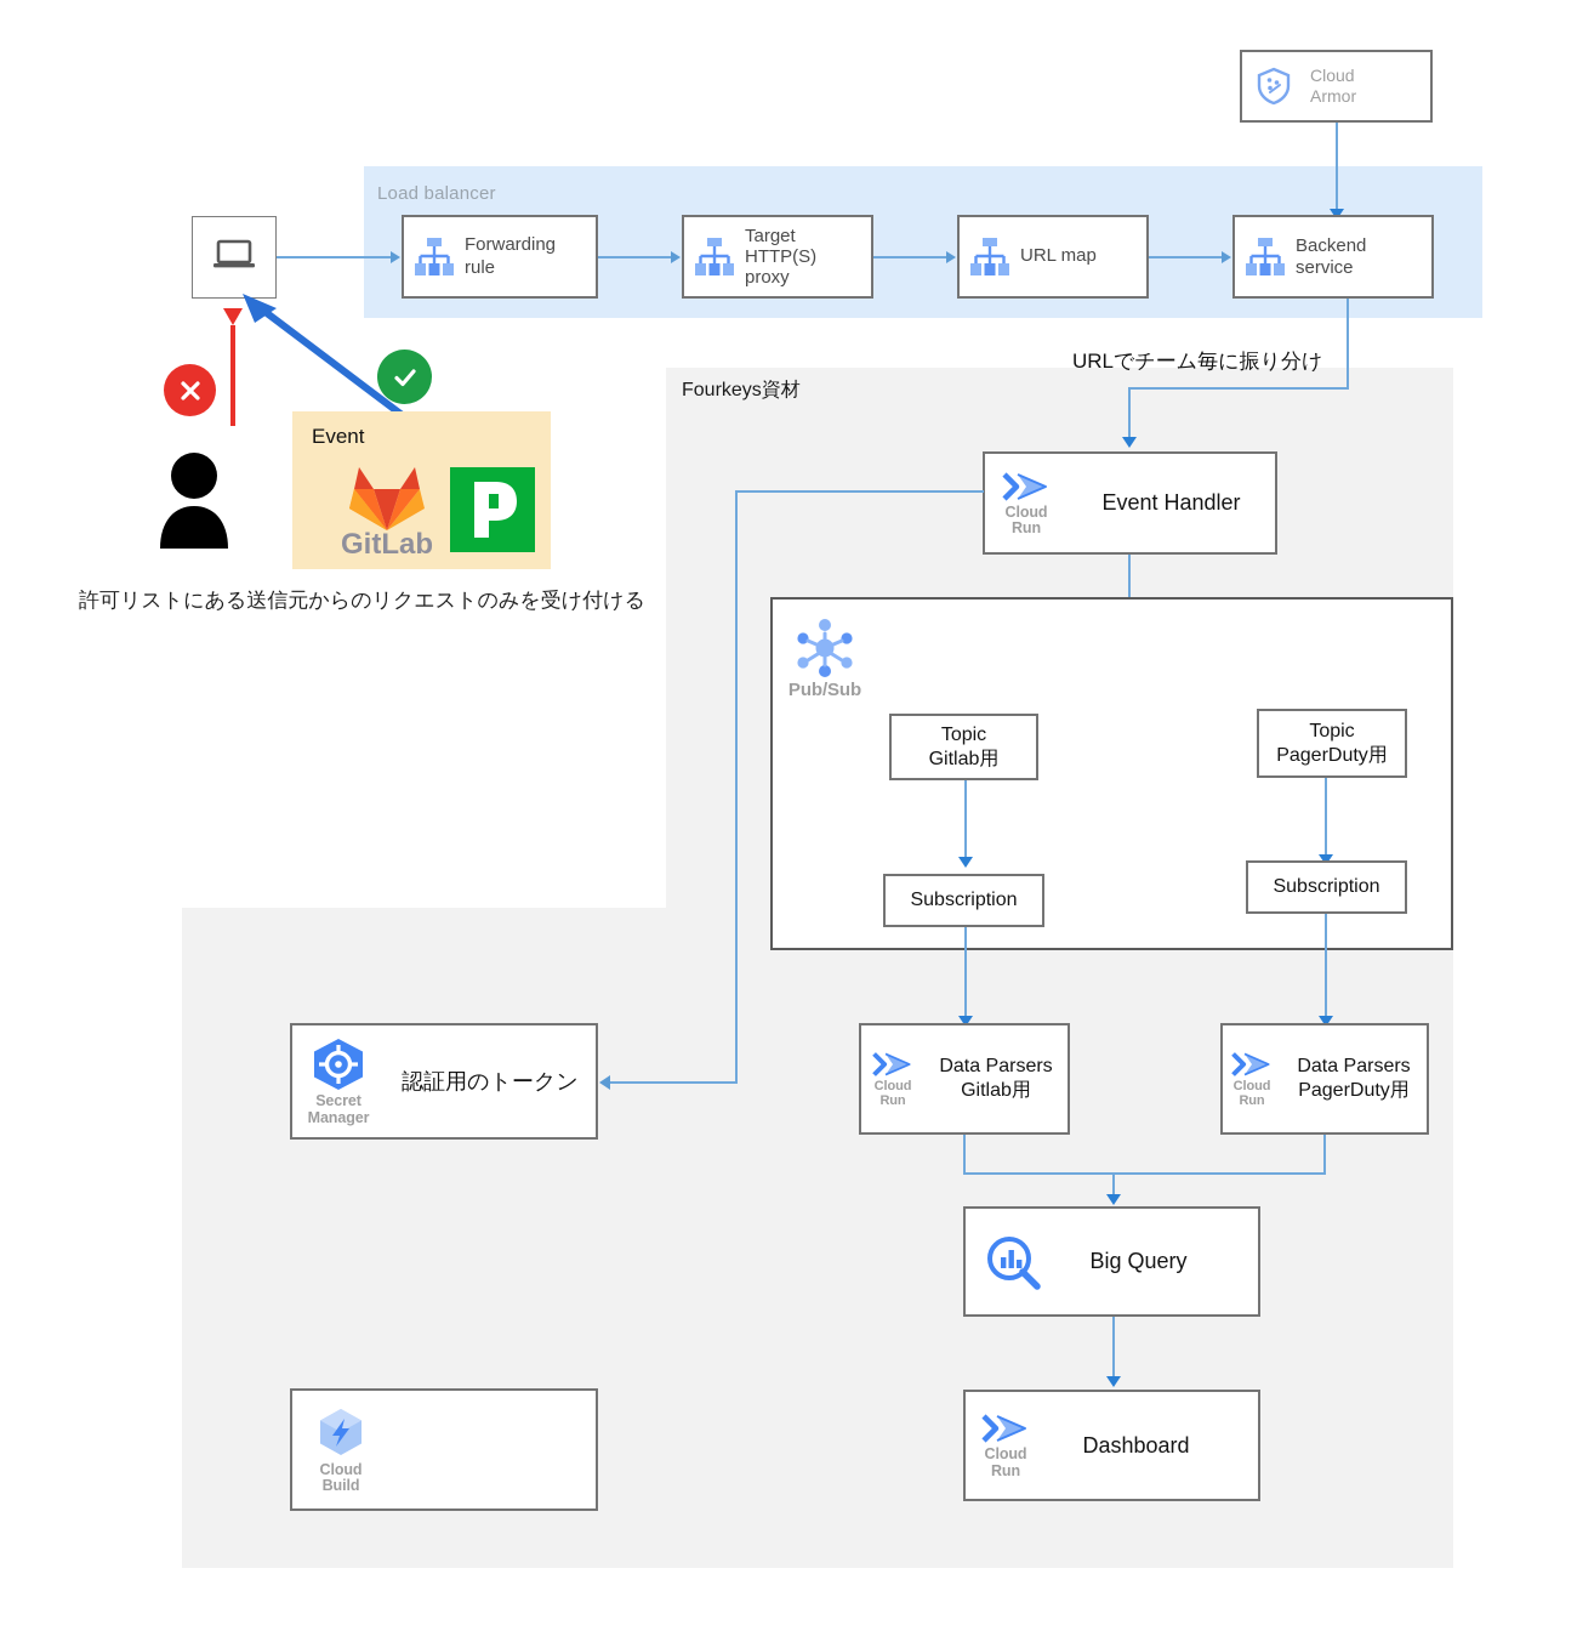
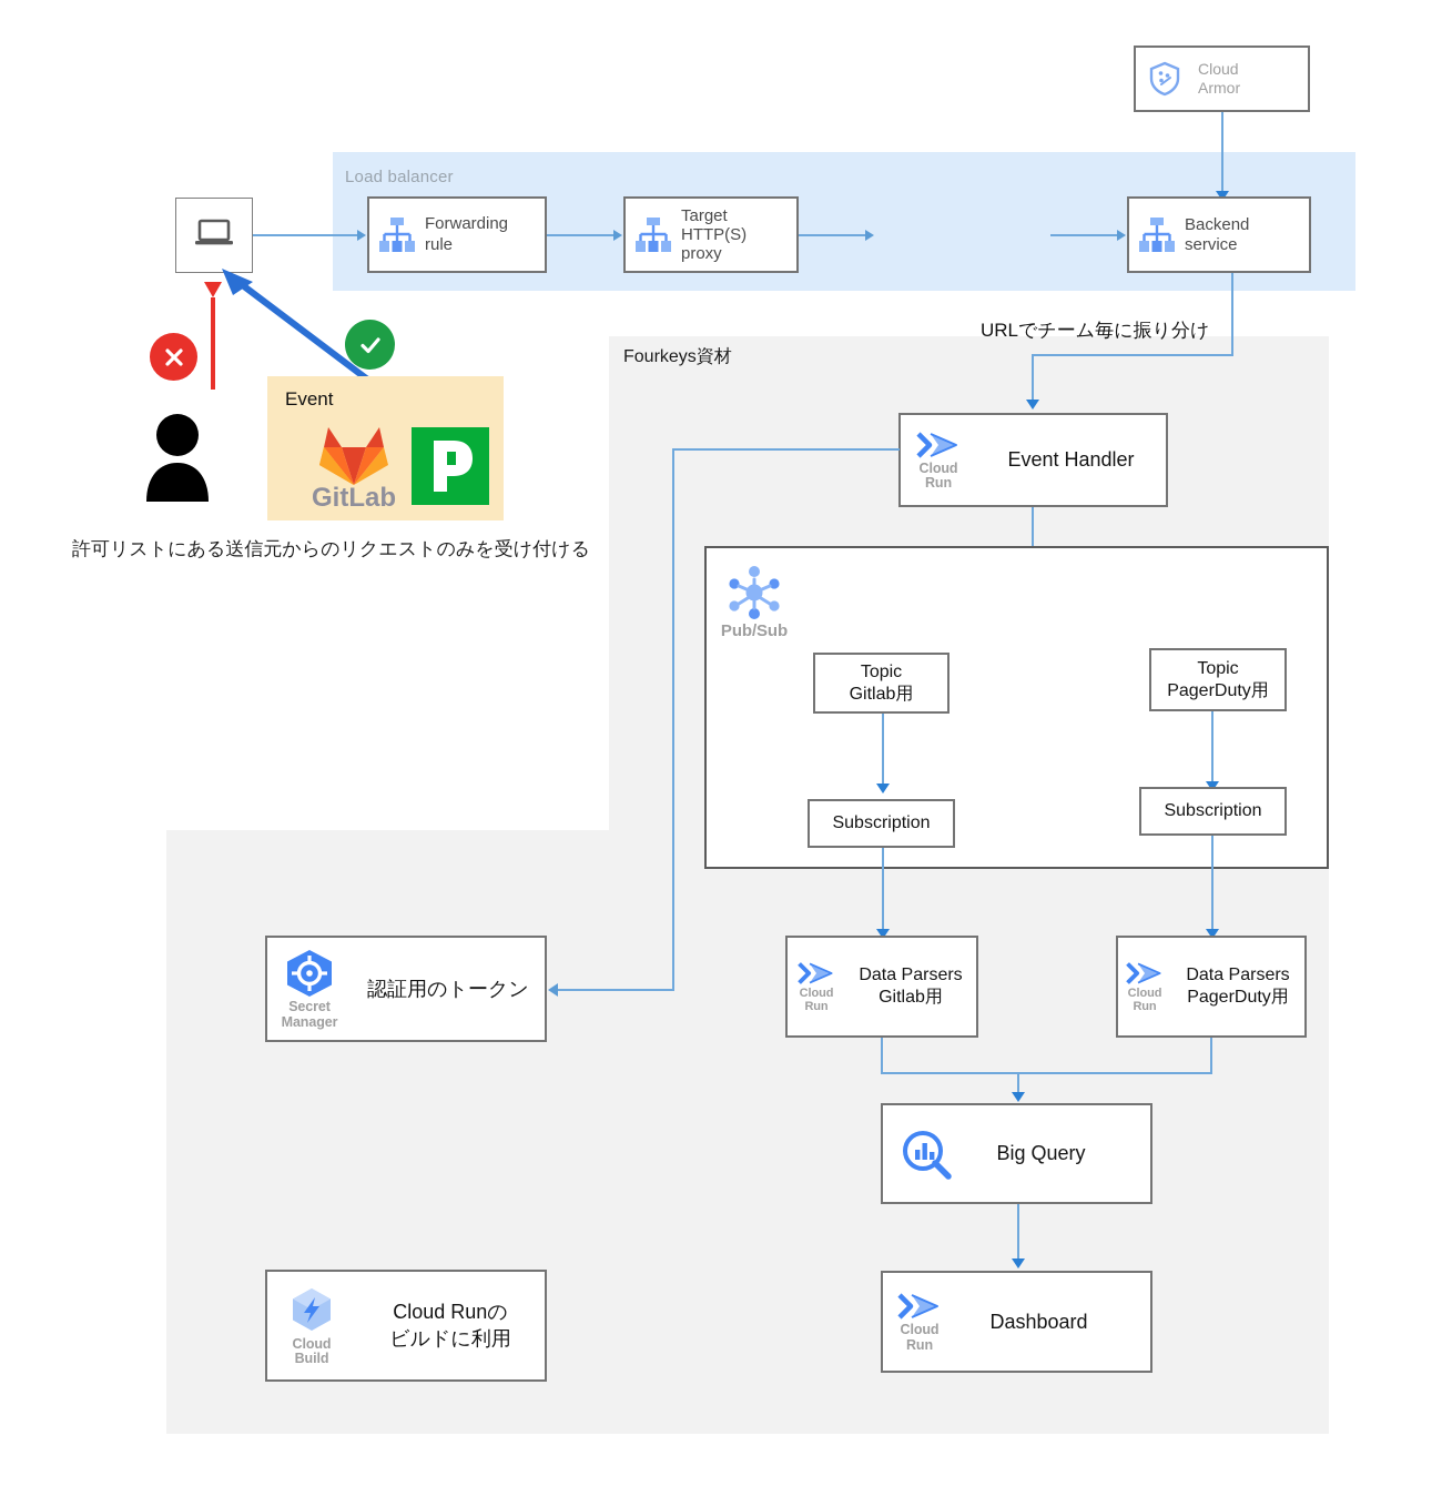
  Fourkeys資材
  Load balancer
  Cloud
  Armor
  Forwarding
  rule
  Target
  HTTP(S)
  proxy
- URL map
  Backend
  service
  URLでチーム毎に振り分け
  Event
  GitLab
  許可リストにある送信元からのリクエストのみを受け付ける
  Cloud
  Run
  Event Handler
  Pub/Sub
  Topic
  Gitlab用
  Topic
  PagerDuty用
  Subscription
  Subscription
  Cloud
  Run
  Data Parsers
  Gitlab用
  Cloud
  Run
  Data Parsers
  PagerDuty用
  Big Query
  Cloud
  Run
  Dashboard
  Secret
  Manager
  認証用のトークン
  Cloud
  Build
+ Cloud Runの
+ ビルドに利用
